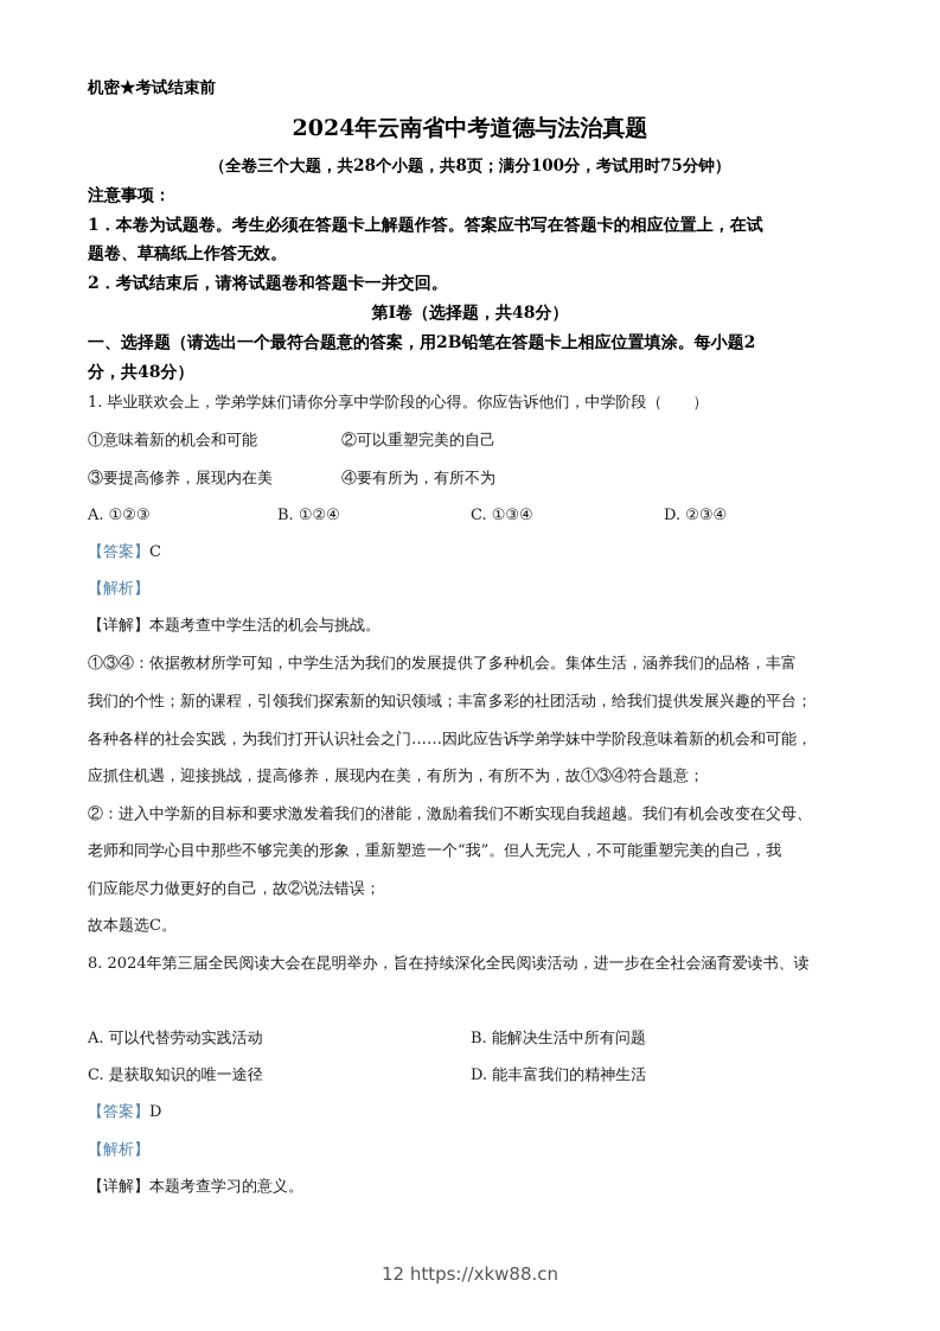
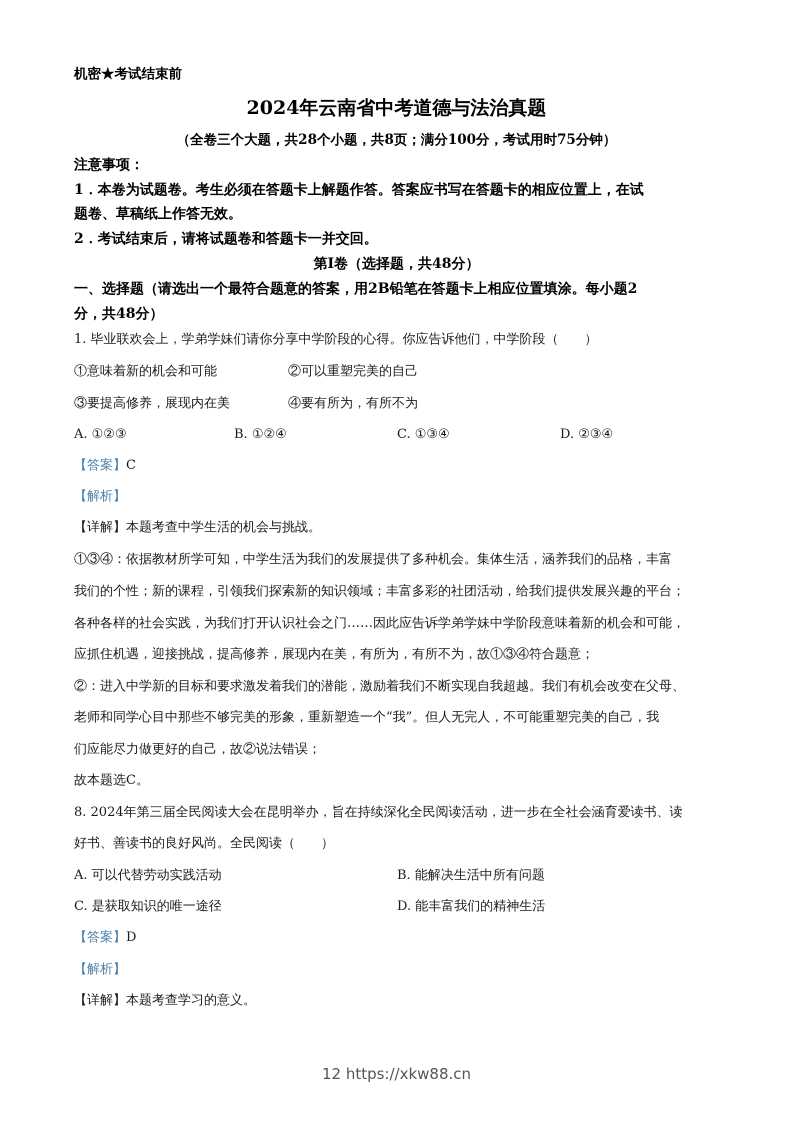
  机密★考试结束前
  2024年云南省中考道德与法治真题
  （全卷三个大题，共28个小题，共8页；满分100分，考试用时75分钟）
  注意事项：
  1．本卷为试题卷。考生必须在答题卡上解题作答。答案应书写在答题卡的相应位置上，在试
  题卷、草稿纸上作答无效。
  2．考试结束后，请将试题卷和答题卡一并交回。
  第Ⅰ卷（选择题，共48分）
  一、选择题（请选出一个最符合题意的答案，用2B铅笔在答题卡上相应位置填涂。每小题2
  分，共48分）
  1. 毕业联欢会上，学弟学妹们请你分享中学阶段的心得。你应告诉他们，中学阶段（ ）
  ①意味着新的机会和可能
  ②可以重塑完美的自己
  ③要提高修养，展现内在美
  ④要有所为，有所不为
  A. ①②③
  B. ①②④
  C. ①③④
  D. ②③④
  【答案】C
  【解析】
  【详解】本题考查中学生活的机会与挑战。
  ①③④：依据教材所学可知，中学生活为我们的发展提供了多种机会。集体生活，涵养我们的品格，丰富
  我们的个性；新的课程，引领我们探索新的知识领域；丰富多彩的社团活动，给我们提供发展兴趣的平台；
  各种各样的社会实践，为我们打开认识社会之门……因此应告诉学弟学妹中学阶段意味着新的机会和可能，
  应抓住机遇，迎接挑战，提高修养，展现内在美，有所为，有所不为，故①③④符合题意；
  ②：进入中学新的目标和要求激发着我们的潜能，激励着我们不断实现自我超越。我们有机会改变在父母、
  老师和同学心目中那些不够完美的形象，重新塑造一个“我”。但人无完人，不可能重塑完美的自己，我
  们应能尽力做更好的自己，故②说法错误；
  故本题选C。
  8. 2024年第三届全民阅读大会在昆明举办，旨在持续深化全民阅读活动，进一步在全社会涵育爱读书、读
+ 好书、善读书的良好风尚。全民阅读（ ）
  A. 可以代替劳动实践活动
  B. 能解决生活中所有问题
  C. 是获取知识的唯一途径
  D. 能丰富我们的精神生活
  【答案】D
  【解析】
  【详解】本题考查学习的意义。
  12 https://xkw88.cn
